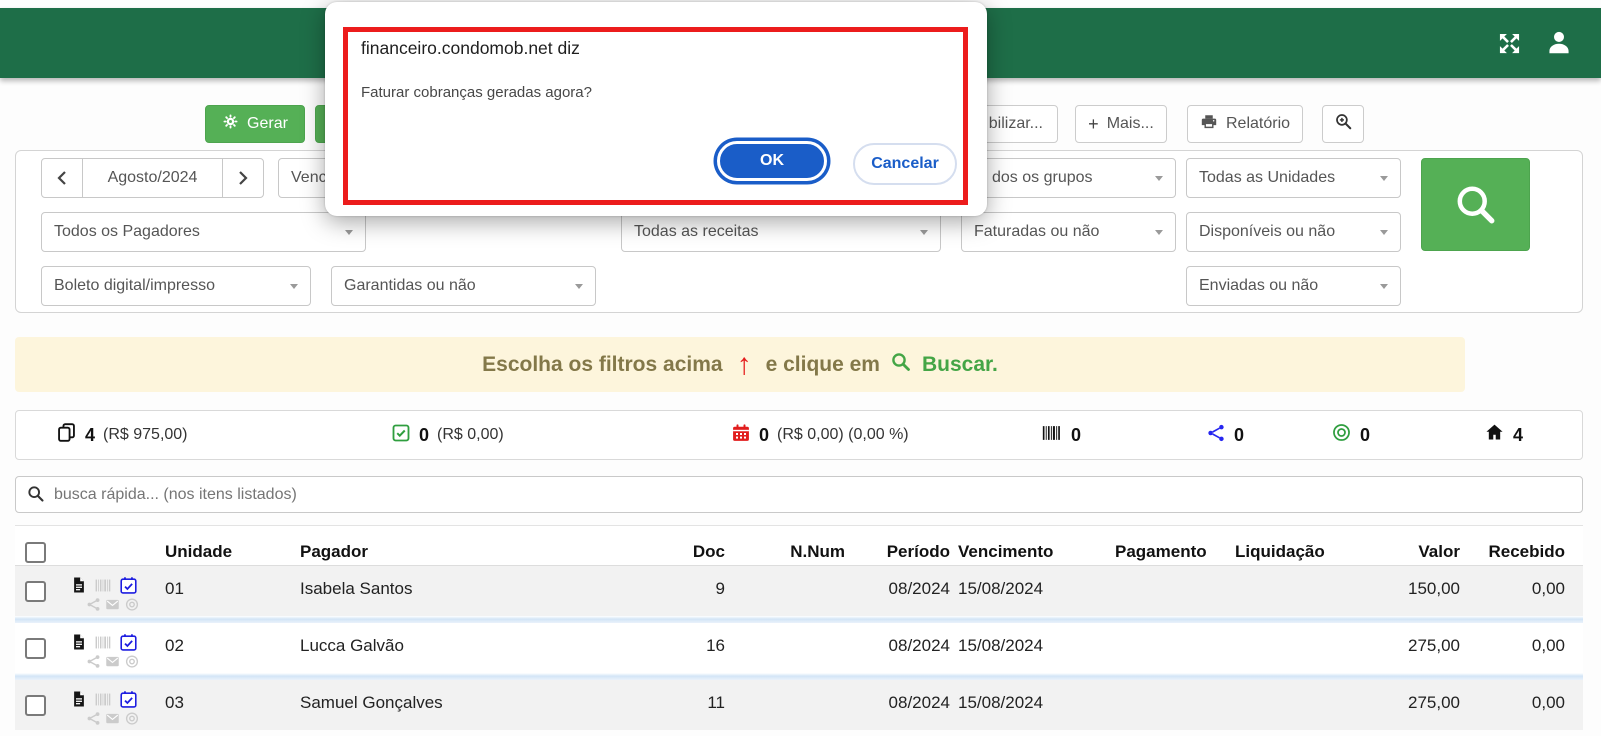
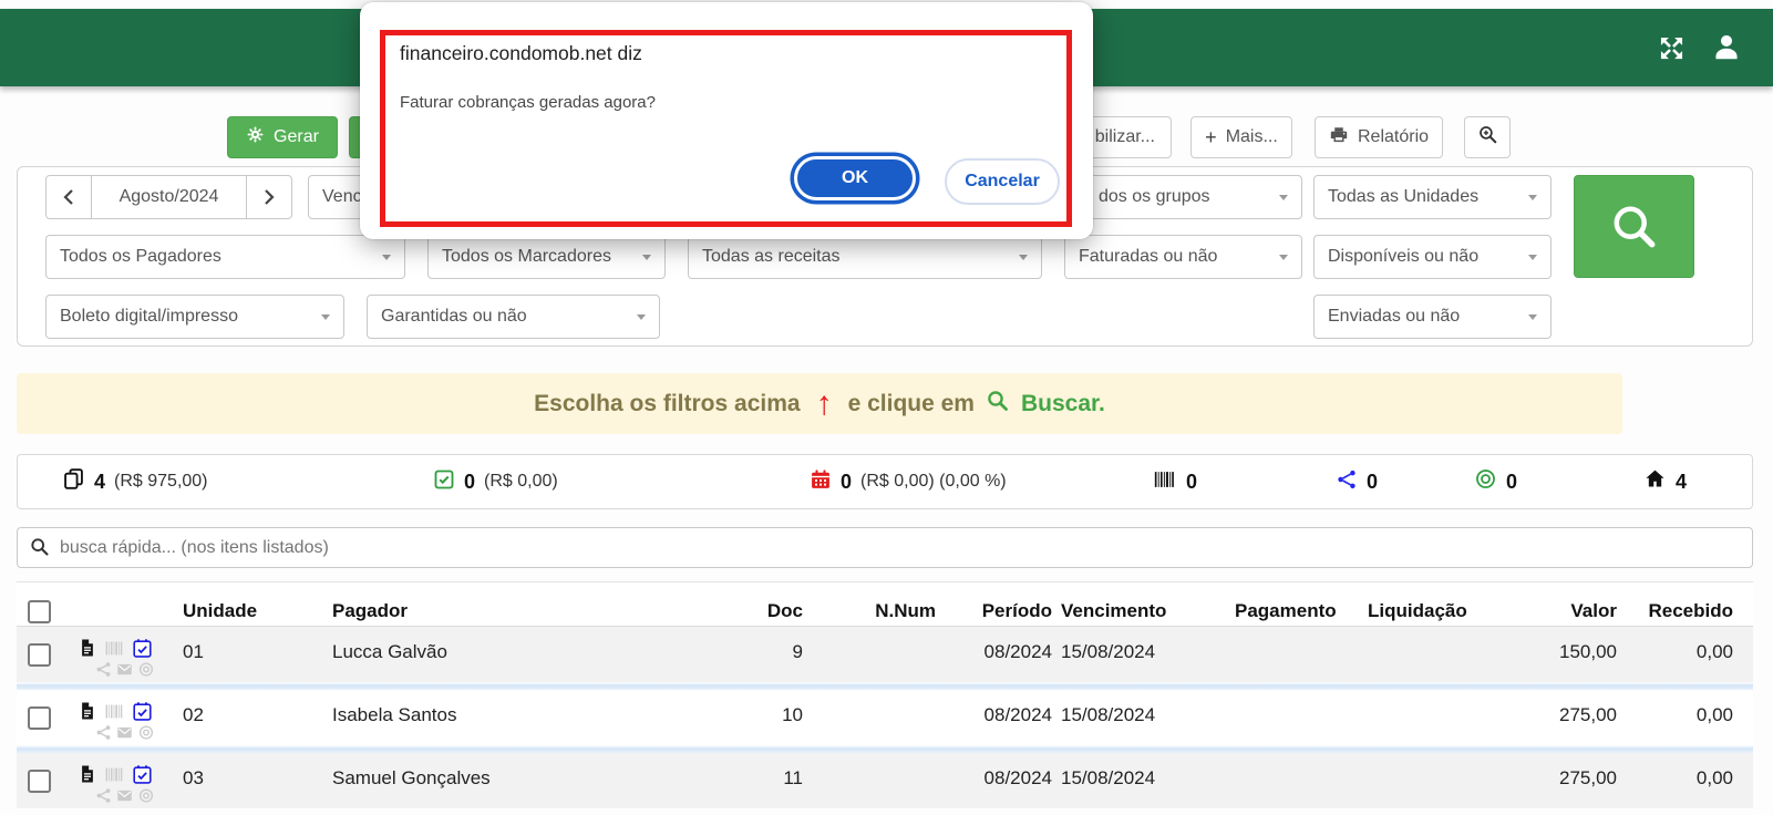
  Gerar
  bilizar...
  +
  Mais...
  Relatório
  Agosto/2024
  dos os grupos
  Todas as Unidades
  Todos os Pagadores
+ Todos os Marcadores
  Todas as receitas
  Faturadas ou não
  Disponíveis ou não
  Boleto digital/impresso
  Garantidas ou não
  Enviadas ou não
  Escolha os filtros acima
  ↑
  e clique em
  Buscar.
  4
  (R$ 975,00)
  0
  (R$ 0,00)
  0
  (R$ 0,00) (0,00 %)
  0
  0
  0
  4
  busca rápida... (nos itens listados)
  Unidade
  Pagador
  Doc
  N.Num
  Período
  Vencimento
  Pagamento
  Liquidação
  Valor
  Recebido
  01
- Isabela Santos
+ Lucca Galvão
  9
  08/2024
  15/08/2024
  150,00
  0,00
  02
- Lucca Galvão
+ Isabela Santos
- 16
+ 10
  08/2024
  15/08/2024
  275,00
  0,00
  03
  Samuel Gonçalves
  11
  08/2024
  15/08/2024
  275,00
  0,00
  financeiro.condomob.net diz
  Faturar cobranças geradas agora?
  OK
  Cancelar
